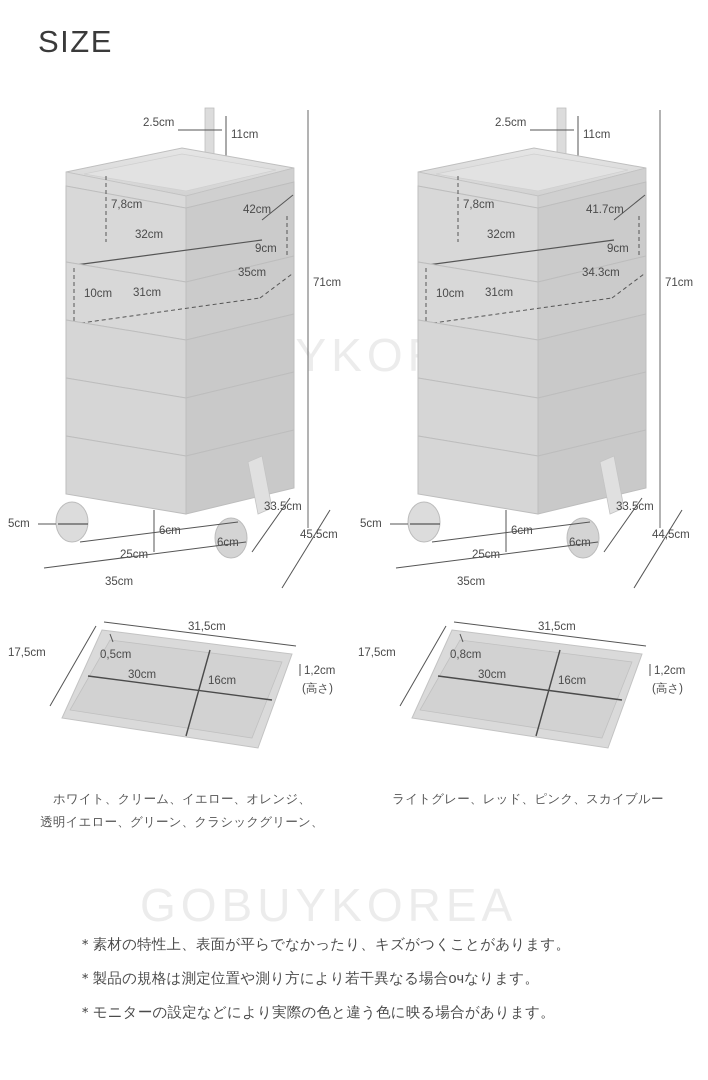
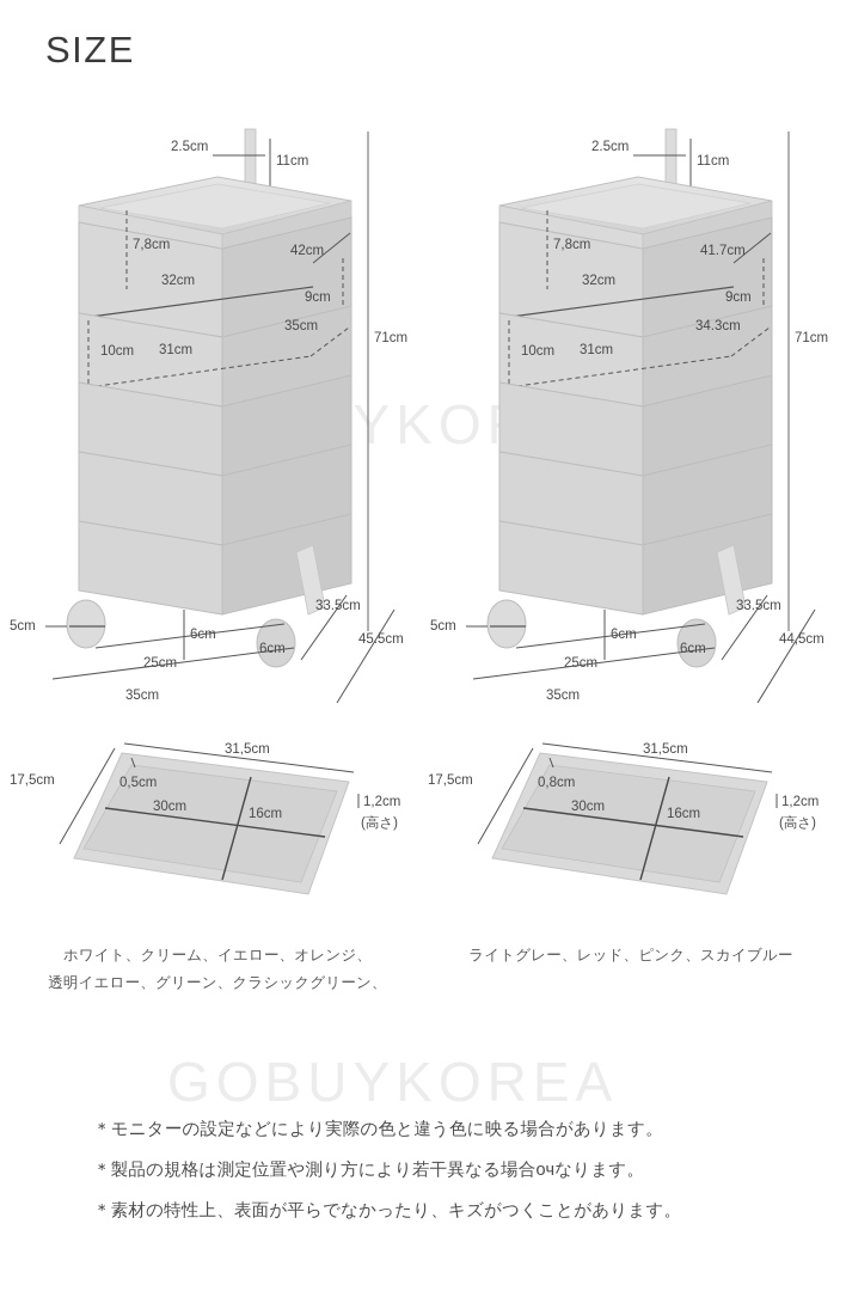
  SIZE
  2.5cm
  11cm
  7,8cm
  42cm
  32cm
  9cm
  10cm
  31cm
  35cm
  5cm
  6cm
  25c
  35cm
  33.5cm
  45.5cm
  71cm
  2.5cm
  11cm
  7,8cm
  41.7cm
  32cm
  9cm
  10cm
  31cm
  34.3cm
  5cm
  6cm
  25c
  35cm
  33.5cm
  44,5cm
  71cm
  31,5cm
  17,5cm
  0,5cm
  30cm
  16cm
  1,2cm
  (高さ)
  31,5cm
  17,5cm
  0,8cm
  30cm
  16cm
  1,2cm
  (高さ)
  ホワイト、クリーム、イエロー、オレンジ、
  透明イエロー、グリーン、クラシックグリーン、
  ライトグレー、レッド、ピンク、スカイブルー
- ＊素材の特性上、表面が平らでなかったり、キズがつくことがあります。
+ ＊モニターの設定などにより実際の色と違う色に映る場合があります。
  ＊製品の規格は測定位置や測り方により若干異なる場合очなります。
- ＊モニターの設定などにより実際の色と違う色に映る場合があります。
+ ＊素材の特性上、表面が平らでなかったり、キズがつくことがあります。
